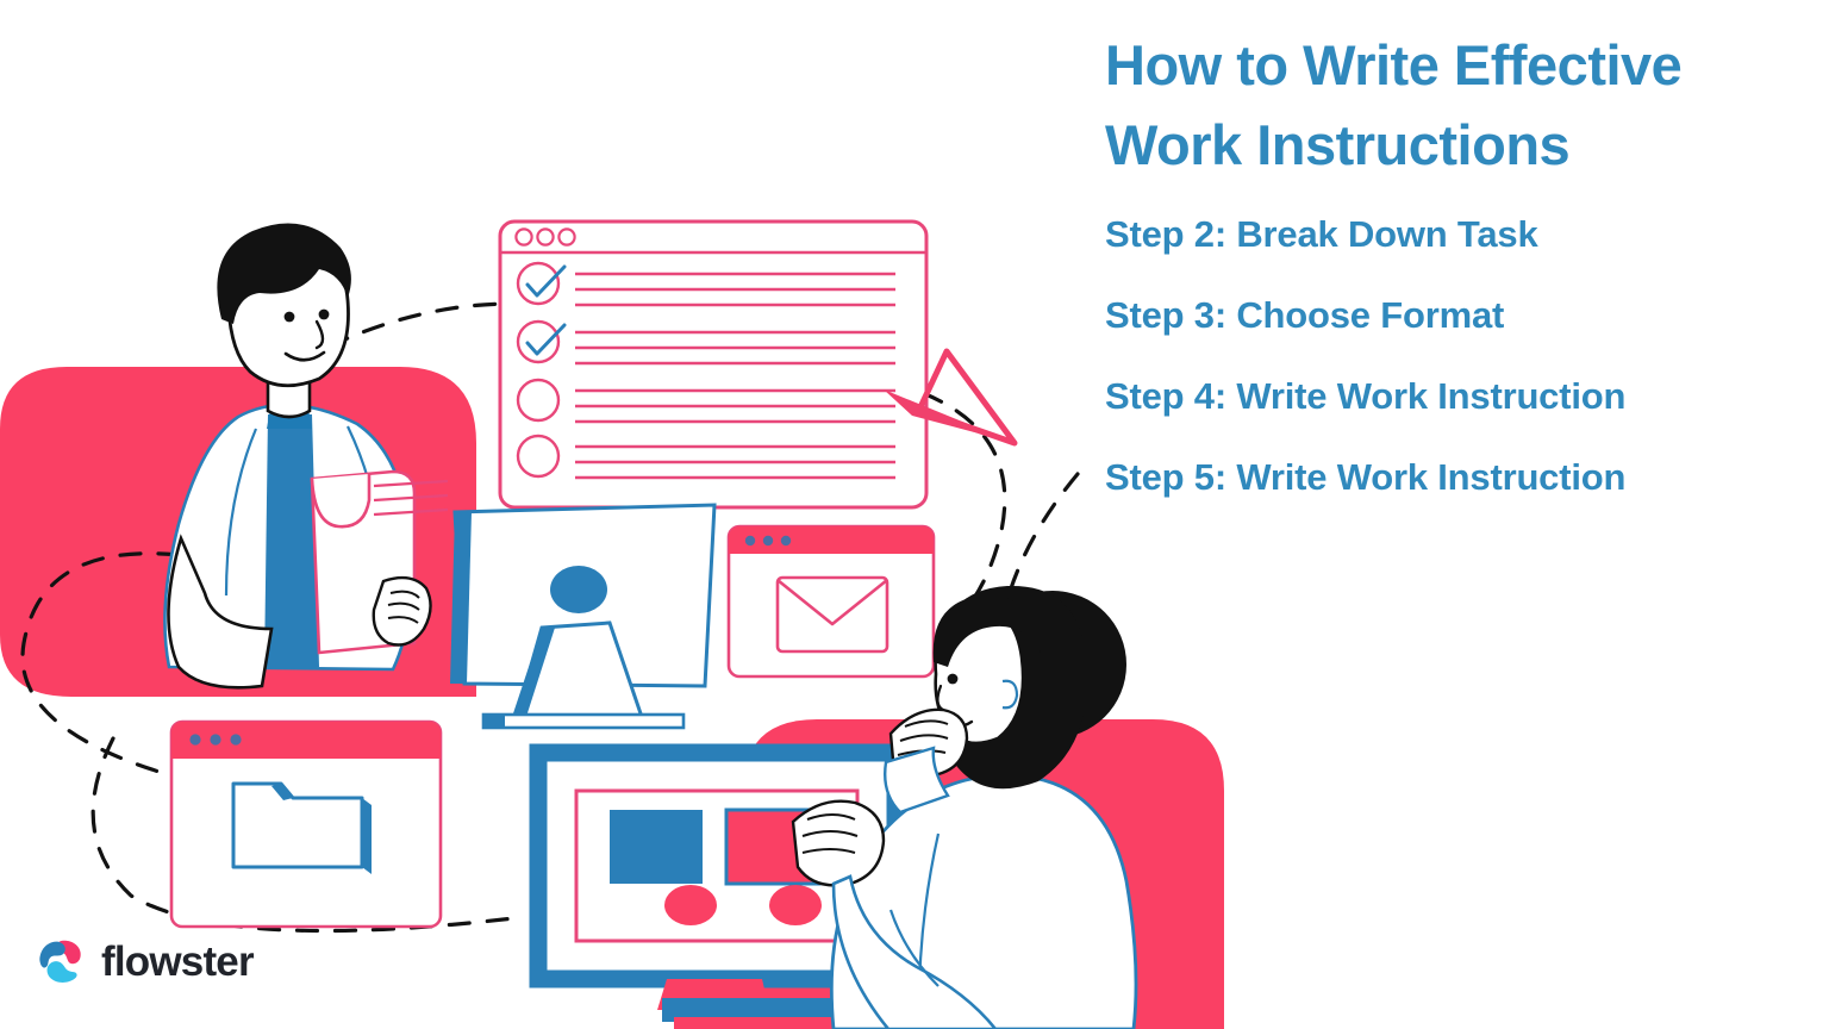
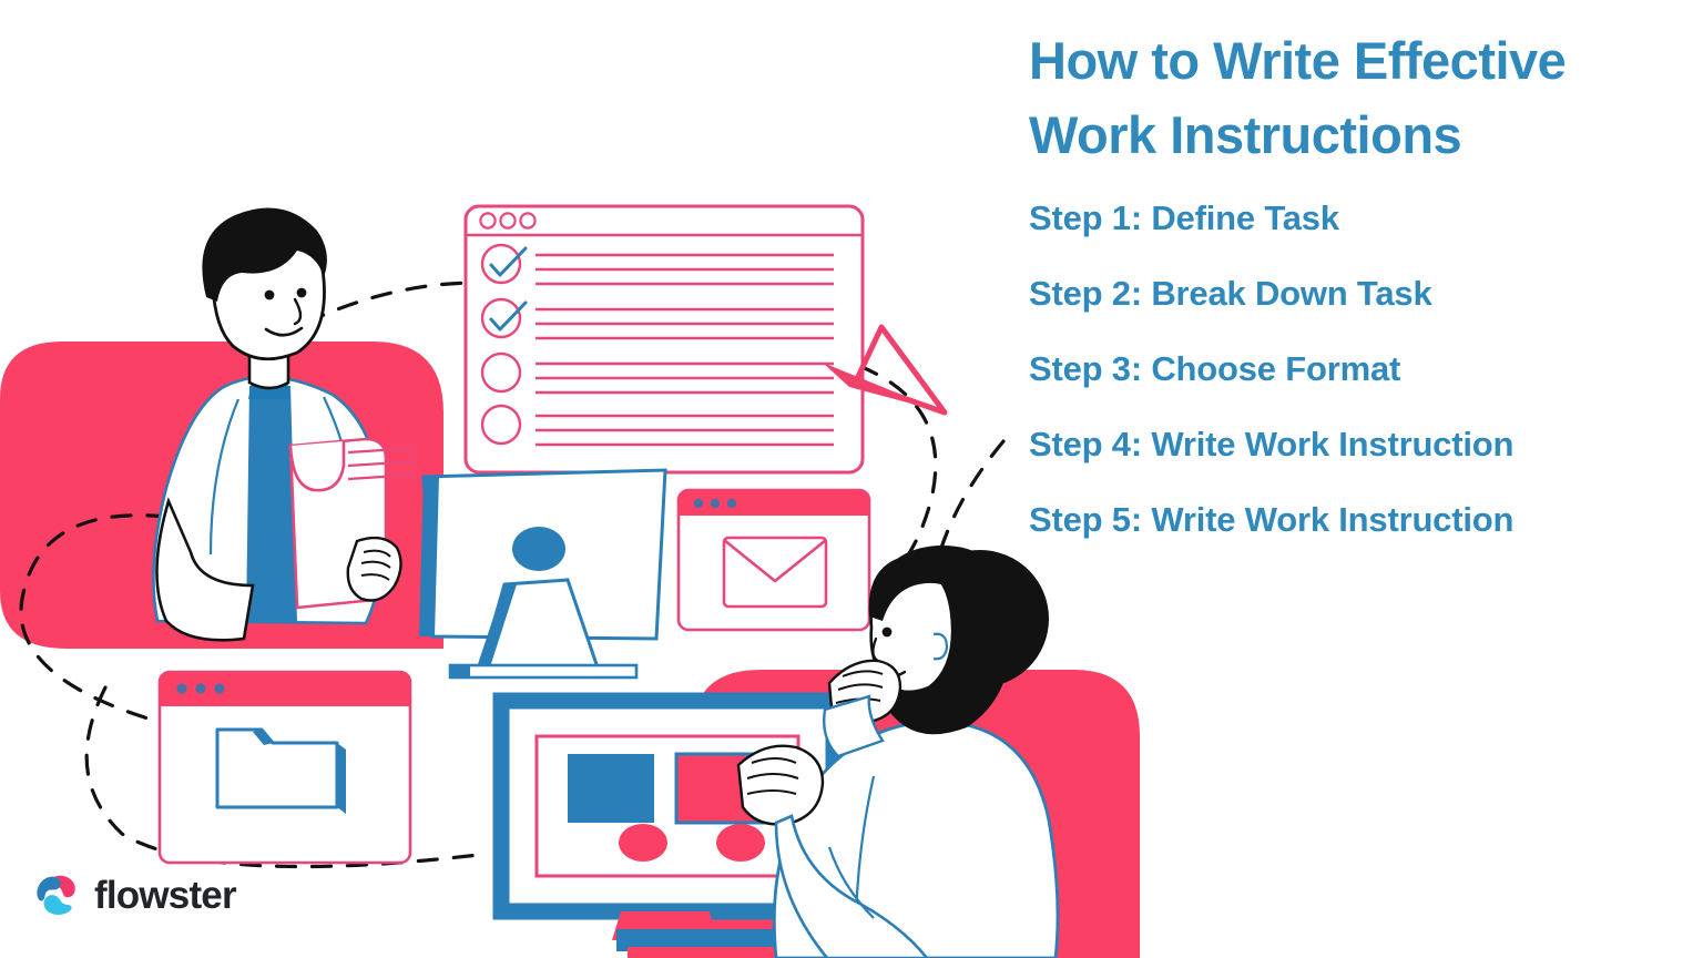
  How to Write Effective
  Work Instructions
+ Step 1: Define Task
  Step 2: Break Down Task
  Step 3: Choose Format
  Step 4: Write Work Instruction
  Step 5: Write Work Instruction
  flowster
